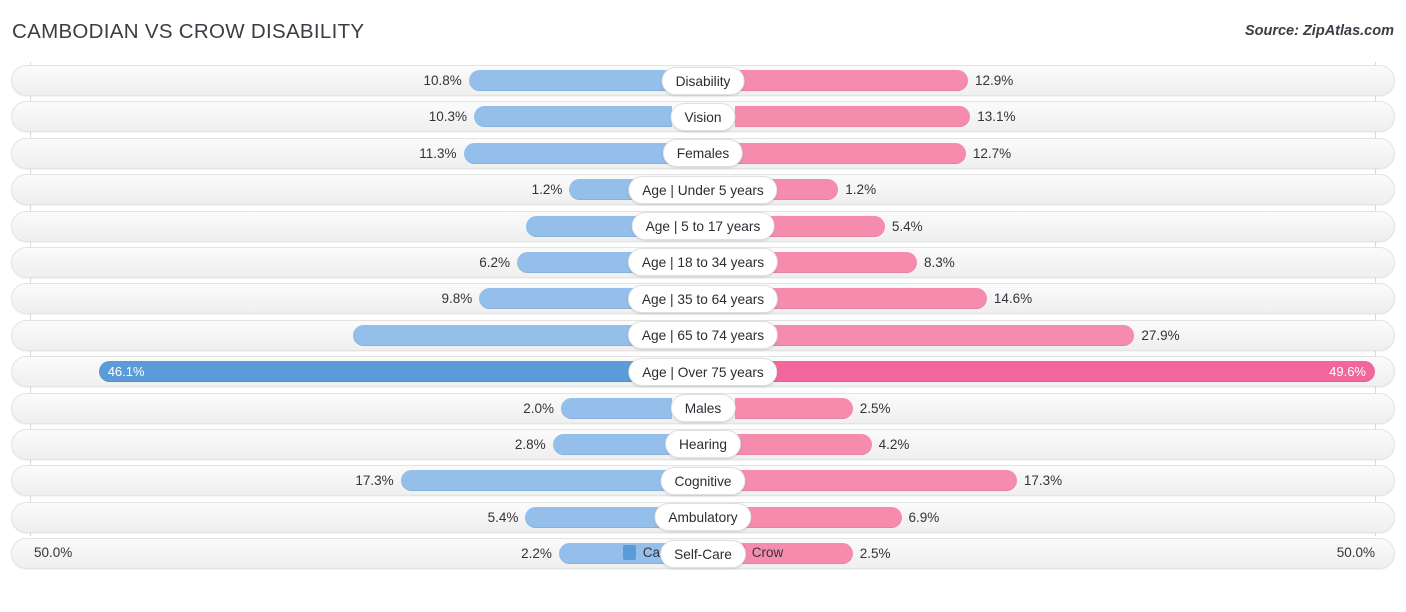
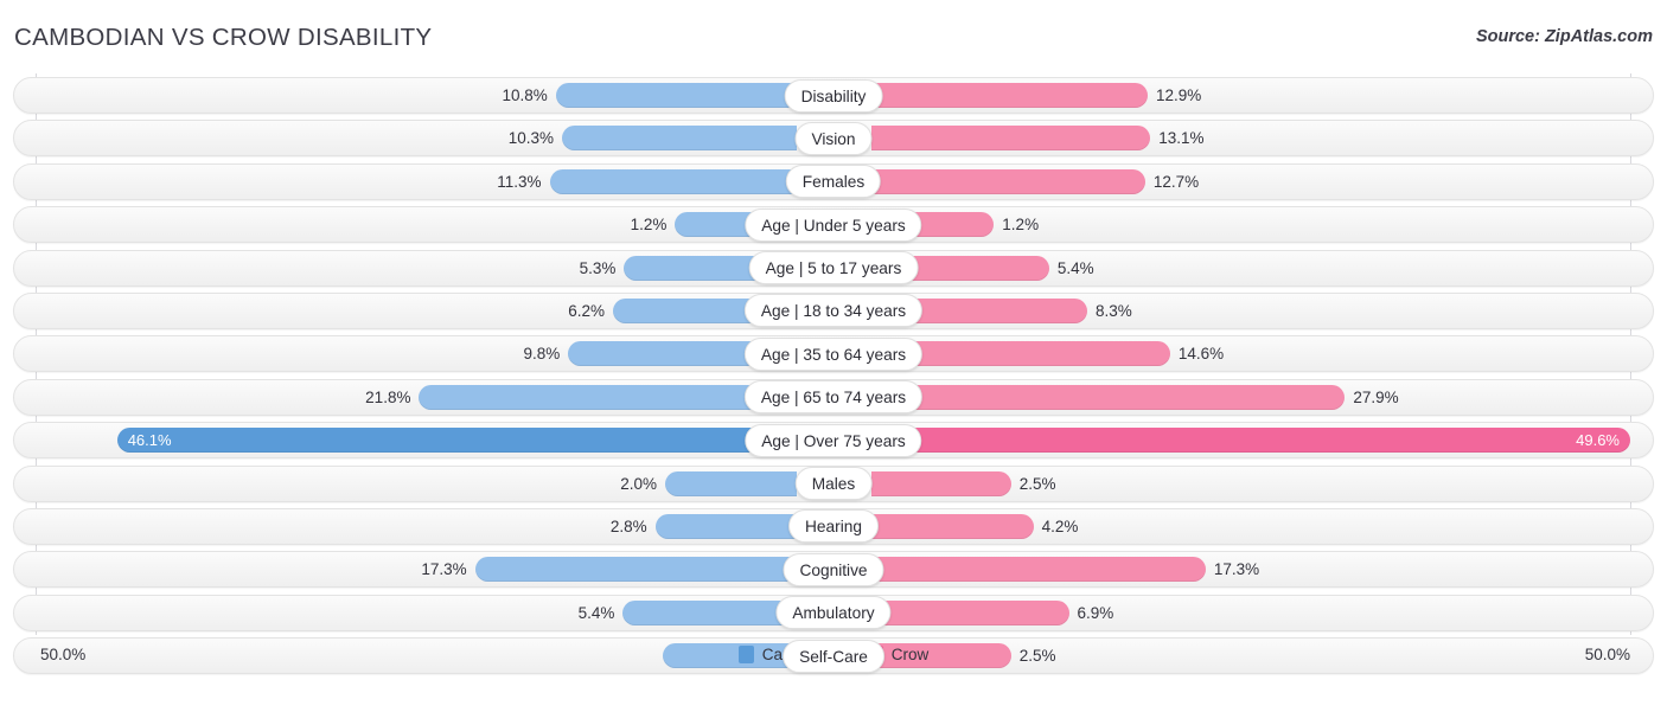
  CAMBODIAN VS CROW DISABILITY
  Source: ZipAtlas.com
  10.8%
  12.9%
  Disability
  10.3%
  13.1%
  Vision
  11.3%
  12.7%
  Females
  1.2%
  1.2%
  Age | Under 5 years
+ 5.3%
  5.4%
  Age | 5 to 17 years
  6.2%
  8.3%
  Age | 18 to 34 years
  9.8%
  14.6%
  Age | 35 to 64 years
+ 21.8%
  27.9%
  Age | 65 to 74 years
  46.1%
  49.6%
  Age | Over 75 years
  2.0%
  2.5%
  Males
  2.8%
  4.2%
  Hearing
  17.3%
  17.3%
  Cognitive
  5.4%
  6.9%
  Ambulatory
- 2.2%
  2.5%
  Self-Care
  50.0%
  50.0%
  Crow
